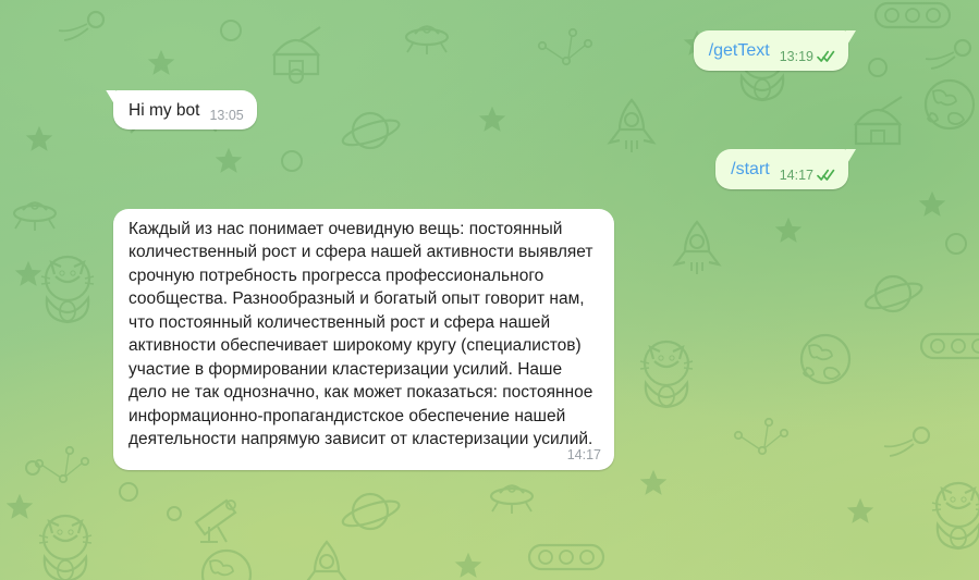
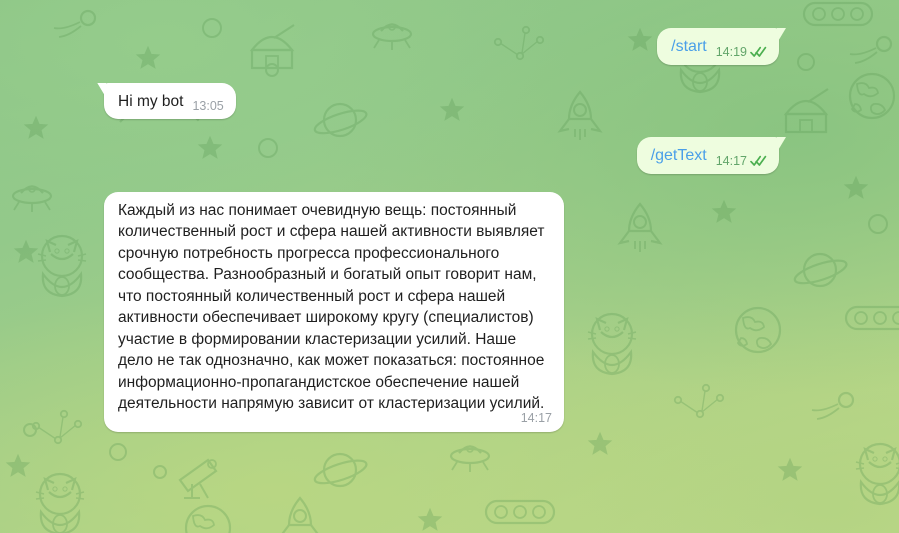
- /getText
+ /start
- 13:19
+ 14:19
  Hi my bot
  13:05
- /start
+ /getText
  14:17
  Каждый из нас понимает очевидную вещь: постоянный количественный рост и сфера нашей активности выявляет срочную потребность прогресса профессионального сообщества. Разнообразный и богатый опыт говорит нам, что постоянный количественный рост и сфера нашей активности обеспечивает широкому кругу (специалистов) участие в формировании кластеризации усилий. Наше дело не так однозначно, как может показаться: постоянное информационно-пропагандистское обеспечение нашей деятельности напрямую зависит от кластеризации усилий.
  14:17
